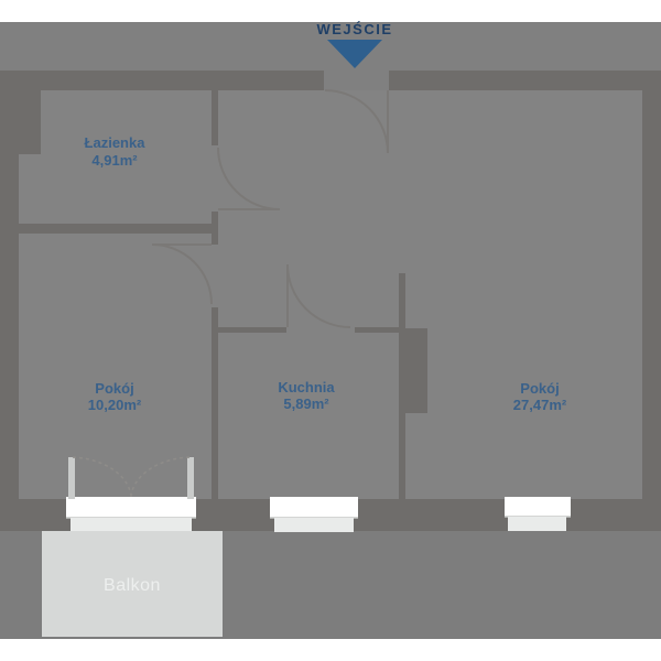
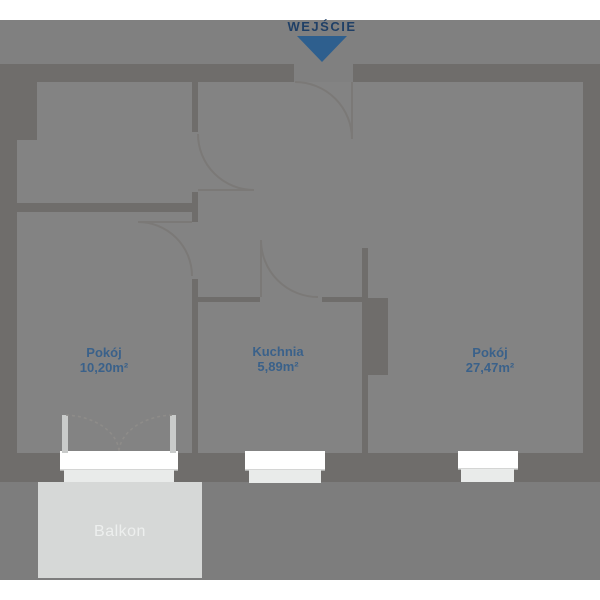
  WEJŚCIE
- Łazienka
- 4,91m²
  Pokój
  10,20m²
  Kuchnia
  5,89m²
  Pokój
  27,47m²
